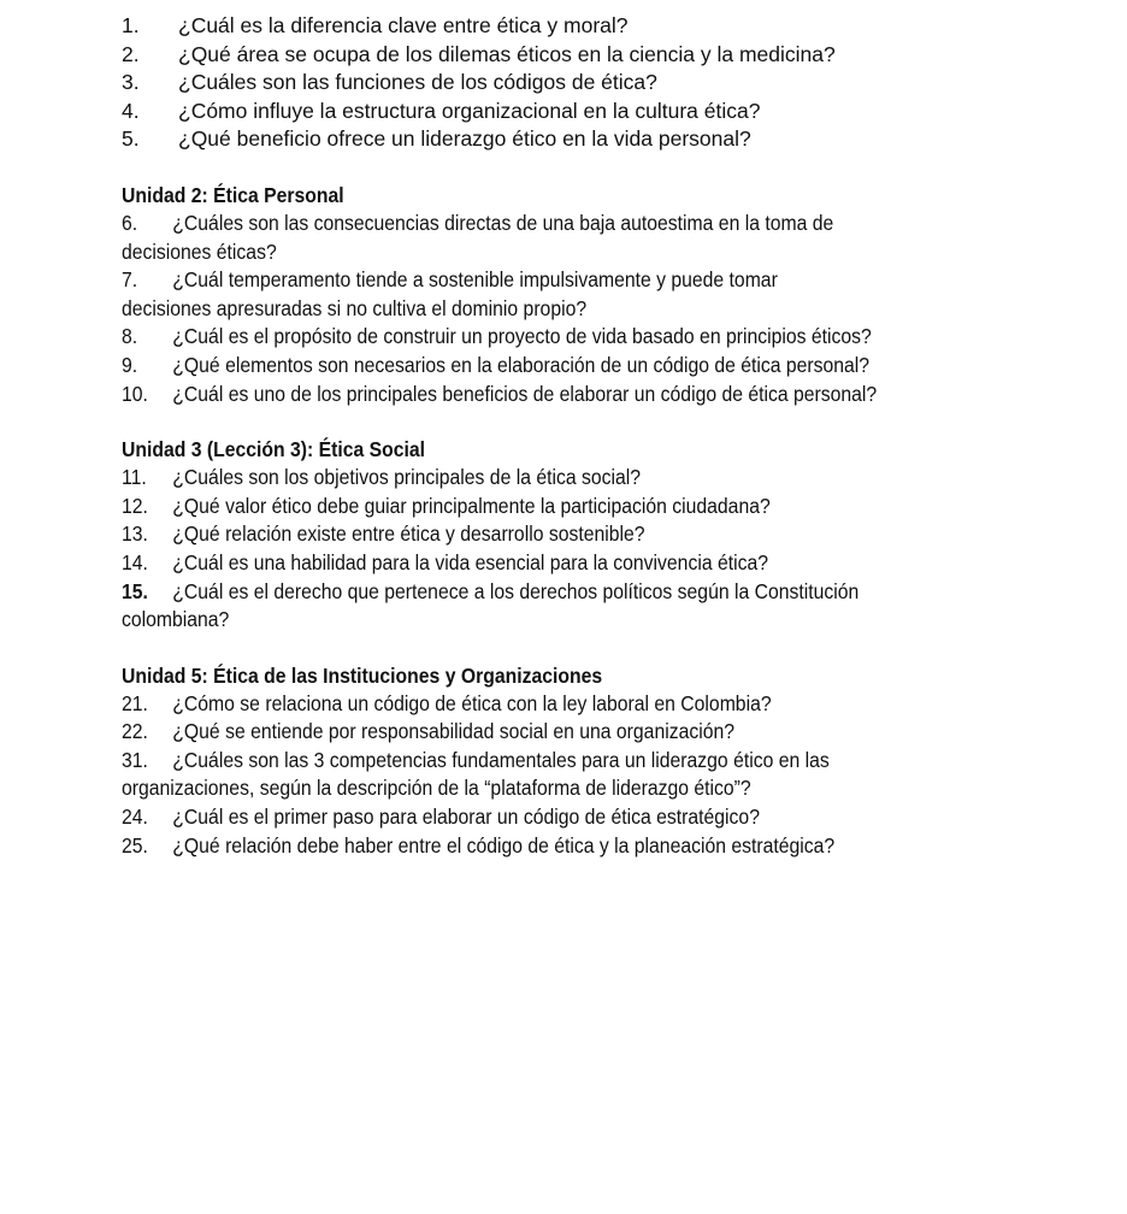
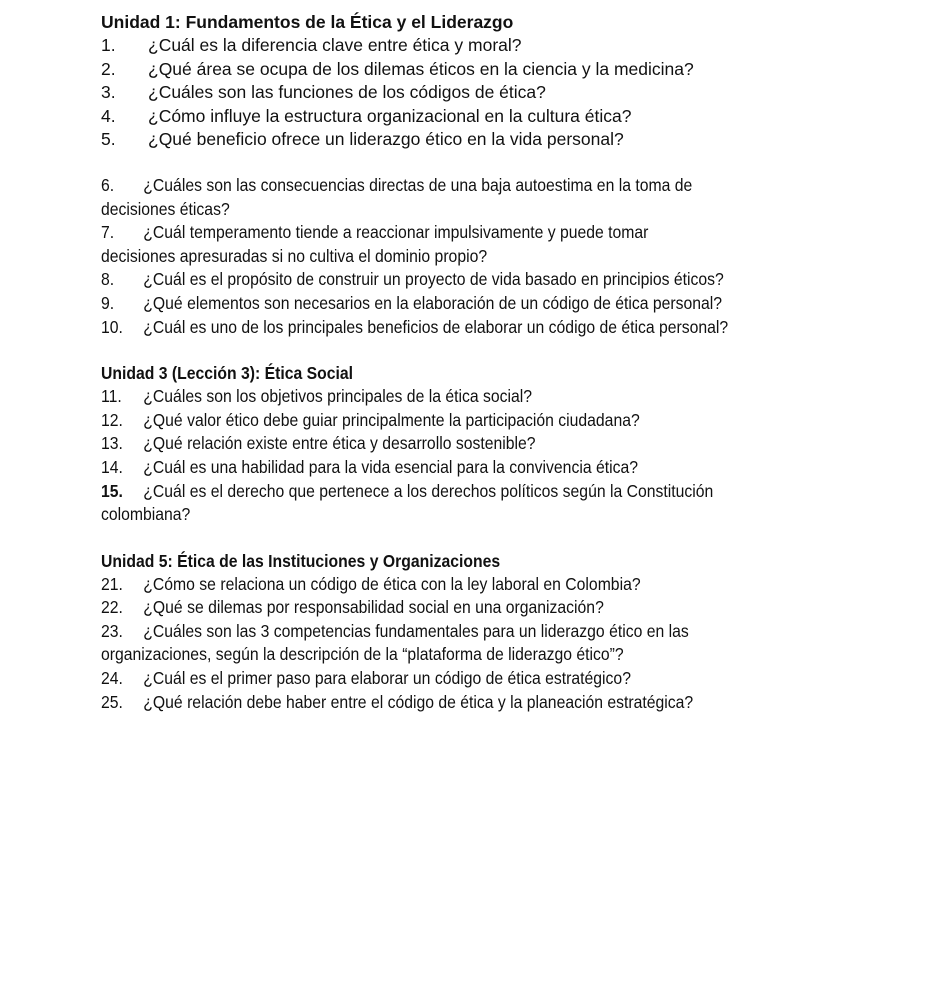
+ Unidad 1: Fundamentos de la Ética y el Liderazgo
  1. ¿Cuál es la diferencia clave entre ética y moral?
  2. ¿Qué área se ocupa de los dilemas éticos en la ciencia y la medicina?
  3. ¿Cuáles son las funciones de los códigos de ética?
  4. ¿Cómo influye la estructura organizacional en la cultura ética?
  5. ¿Qué beneficio ofrece un liderazgo ético en la vida personal?
- Unidad 2: Ética Personal
  6. ¿Cuáles son las consecuencias directas de una baja autoestima en la toma de
  decisiones éticas?
- 7. ¿Cuál temperamento tiende a sostenible impulsivamente y puede tomar
+ 7. ¿Cuál temperamento tiende a reaccionar impulsivamente y puede tomar
  decisiones apresuradas si no cultiva el dominio propio?
  8. ¿Cuál es el propósito de construir un proyecto de vida basado en principios éticos?
  9. ¿Qué elementos son necesarios en la elaboración de un código de ética personal?
  10. ¿Cuál es uno de los principales beneficios de elaborar un código de ética personal?
  Unidad 3 (Lección 3): Ética Social
  11. ¿Cuáles son los objetivos principales de la ética social?
  12. ¿Qué valor ético debe guiar principalmente la participación ciudadana?
  13. ¿Qué relación existe entre ética y desarrollo sostenible?
  14. ¿Cuál es una habilidad para la vida esencial para la convivencia ética?
  15. ¿Cuál es el derecho que pertenece a los derechos políticos según la Constitución
  colombiana?
  Unidad 5: Ética de las Instituciones y Organizaciones
  21. ¿Cómo se relaciona un código de ética con la ley laboral en Colombia?
- 22. ¿Qué se entiende por responsabilidad social en una organización?
+ 22. ¿Qué se dilemas por responsabilidad social en una organización?
- 31. ¿Cuáles son las 3 competencias fundamentales para un liderazgo ético en las
+ 23. ¿Cuáles son las 3 competencias fundamentales para un liderazgo ético en las
  organizaciones, según la descripción de la “plataforma de liderazgo ético”?
  24. ¿Cuál es el primer paso para elaborar un código de ética estratégico?
  25. ¿Qué relación debe haber entre el código de ética y la planeación estratégica?
